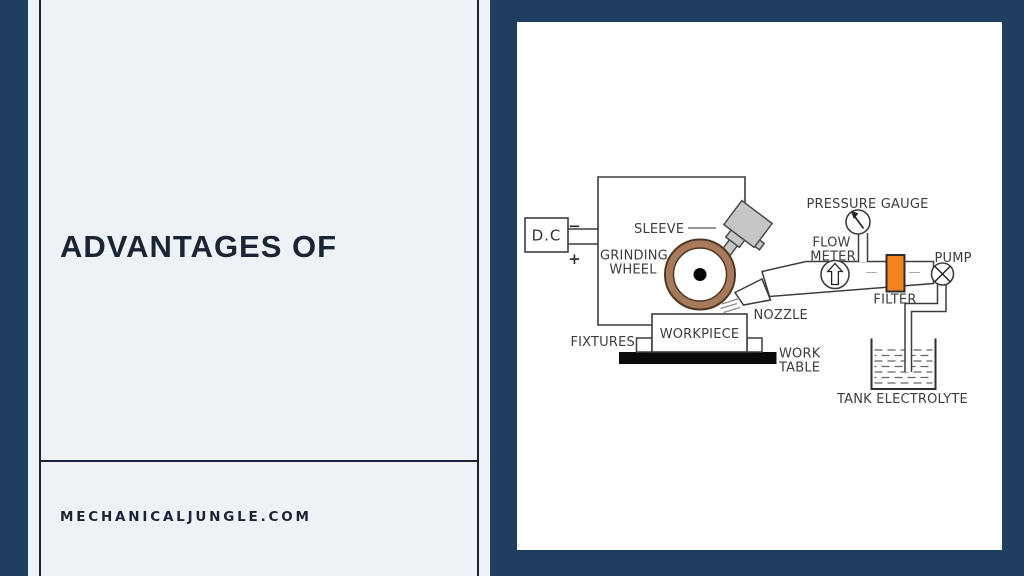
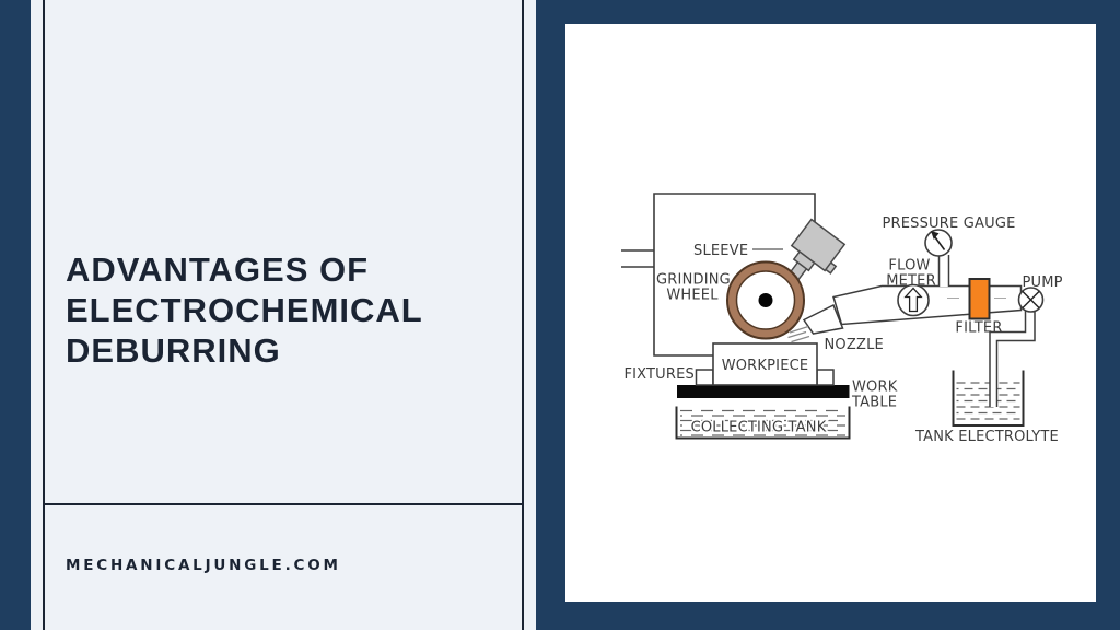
  ADVANTAGES OF
+ ELECTROCHEMICAL
+ DEBURRING
  MECHANICALJUNGLE.COM
- D.C
- −
- +
  SLEEVE
  GRINDING
  WHEEL
  NOZZLE
  PRESSURE GAUGE
  FLOW
  METER
  FILTER
  TANK ELECTROLYTE
  PUMP
  WORKPIECE
  FIXTURES
  WORK
  TABLE
+ COLLECTING TANK
